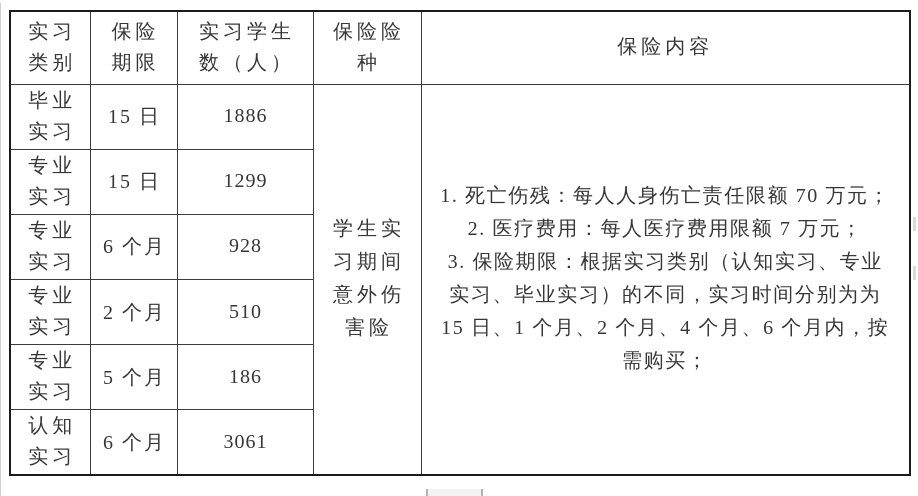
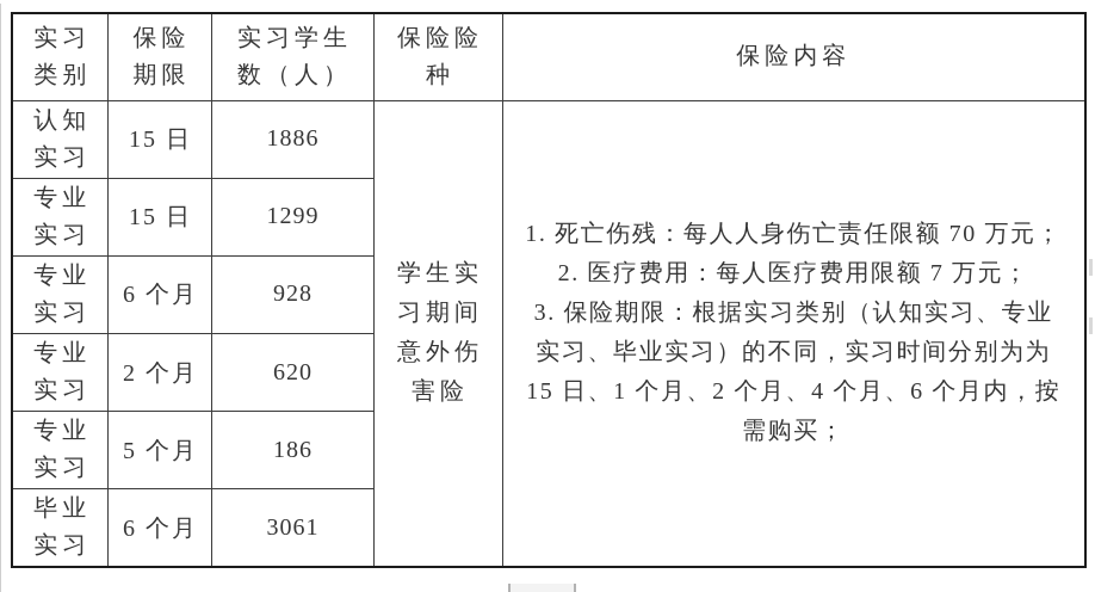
  实习 类别	保险 期限	实习学生 数（人）	保险险 种	保险内容
- 毕业 实习	15 日	1886	学生实 习期间 意外伤 害险	1. 死亡伤残：每人人身伤亡责任限额 70 万元； 2. 医疗费用：每人医疗费用限额 7 万元； 3. 保险期限：根据实习类别（认知实习、专业 实习、毕业实习）的不同，实习时间分别为为 15 日、1 个月、2 个月、4 个月、6 个月内，按 需购买；
+ 认知 实习	15 日	1886	学生实 习期间 意外伤 害险	1. 死亡伤残：每人人身伤亡责任限额 70 万元； 2. 医疗费用：每人医疗费用限额 7 万元； 3. 保险期限：根据实习类别（认知实习、专业 实习、毕业实习）的不同，实习时间分别为为 15 日、1 个月、2 个月、4 个月、6 个月内，按 需购买；
  专业 实习	15 日	1299
  专业 实习	6 个月	928
- 专业 实习	2 个月	510
+ 专业 实习	2 个月	620
  专业 实习	5 个月	186
- 认知 实习	6 个月	3061
+ 毕业 实习	6 个月	3061
